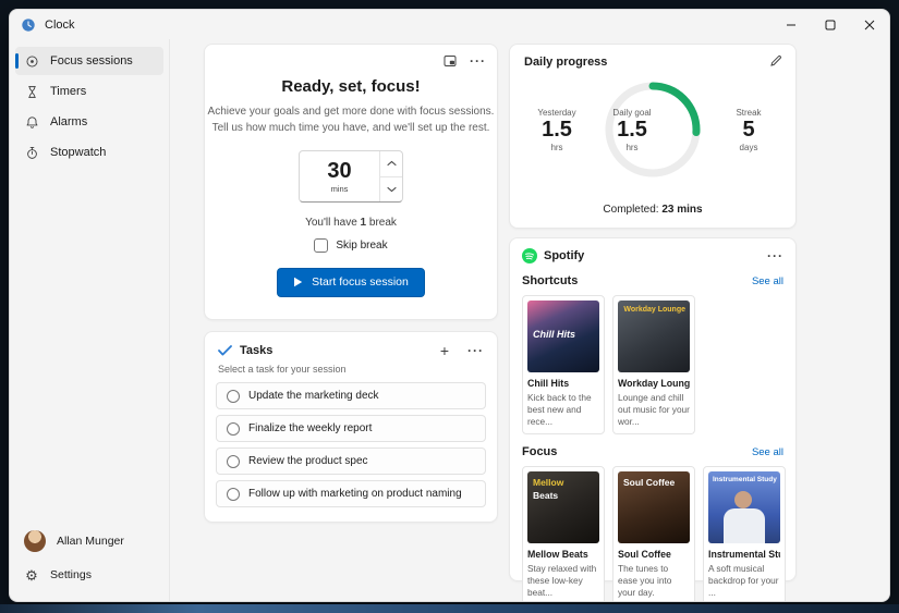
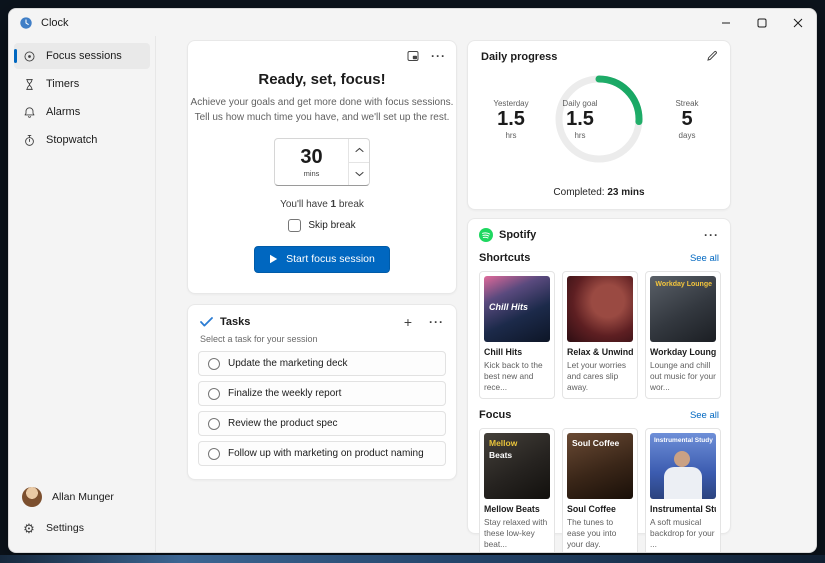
  Clock
  Focus sessions
  Timers
  Alarms
  Stopwatch
  Allan Munger
  ⚙
  Settings
  ···
  Ready, set, focus!
  Achieve your goals and get more done with focus sessions.
  Tell us how much time you have, and we'll set up the rest.
  30
  mins
  You'll have 1 break
  Skip break
  Start focus session
  Tasks
  +
  ···
  Select a task for your session
  Update the marketing deck
  Finalize the weekly report
  Review the product spec
  Follow up with marketing on product naming
  Daily progress
  Yesterday
  1.5
  hrs
  Daily goal
  1.5
  hrs
  Streak
  5
  days
  Completed: 23 mins
  Spotify
  ···
  Shortcuts
  See all
  Chill Hits
  Chill Hits
  Kick back to the best new and rece...
+ Relax & Unwind
+ Let your worries and cares slip away.
  Workday Loung
  Lounge and chill out music for your wor...
  Focus
  See all
  Mellow
  Beats
  Mellow Beats
  Stay relaxed with these low-key beat...
  Soul Coffee
  Soul Coffee
  The tunes to ease you into your day.
  Instrumental St
  A soft musical backdrop for your ...
